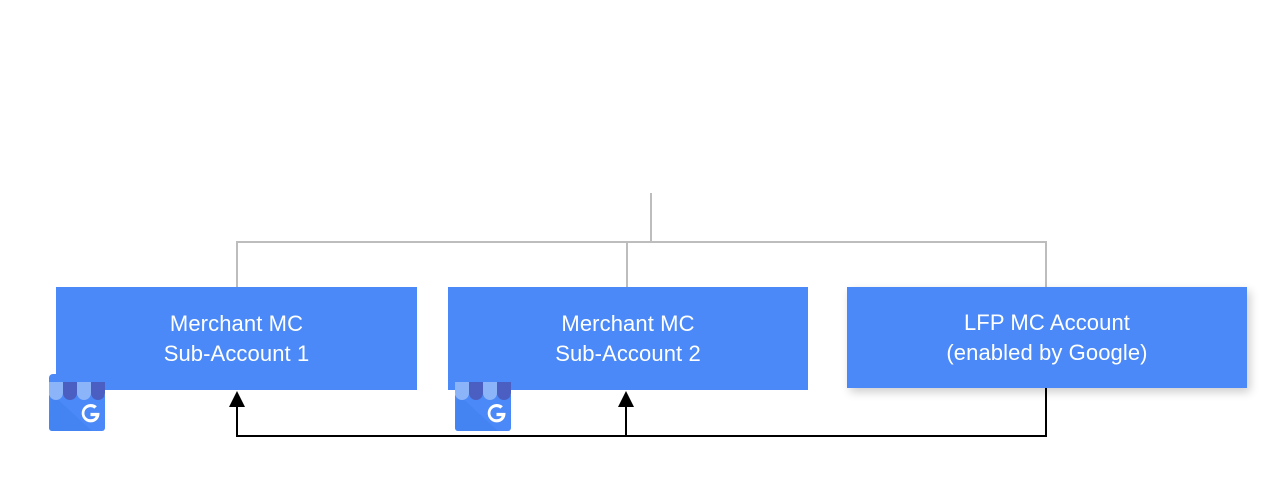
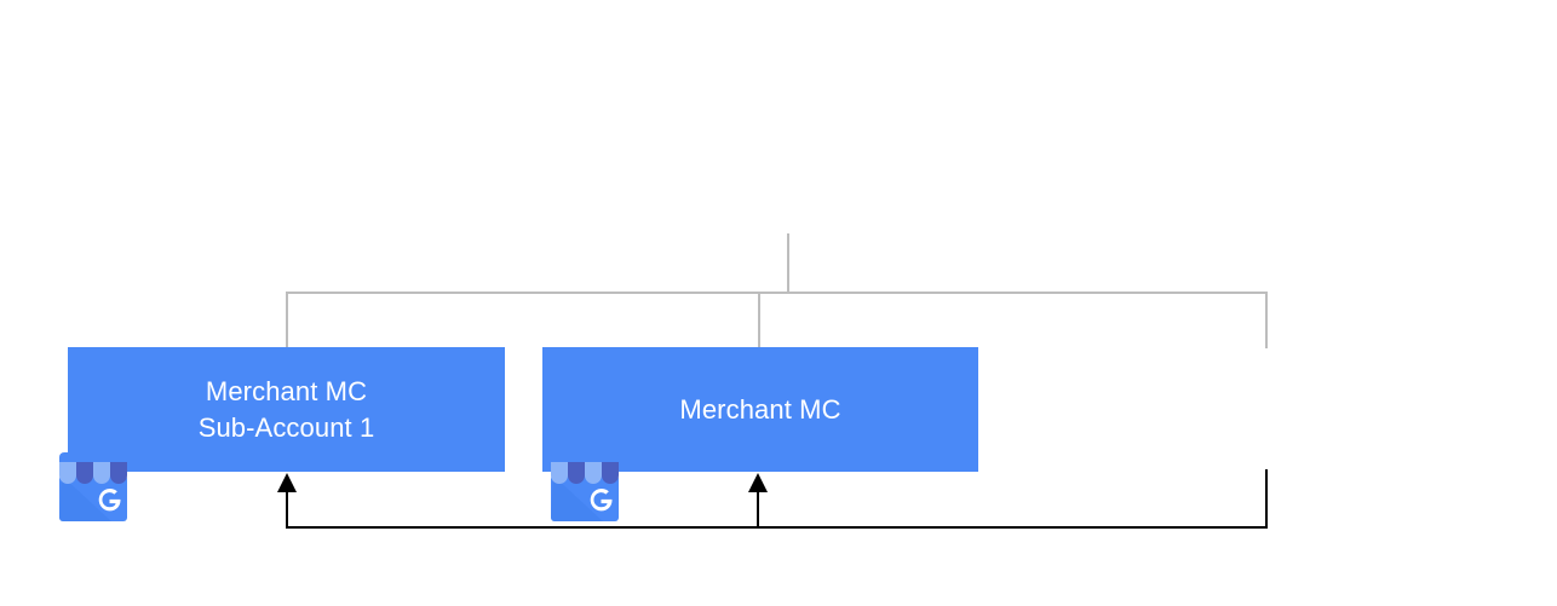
  Merchant MC
  Sub-Account 1
  Merchant MC
- Sub-Account 2
- LFP MC Account
- (enabled by Google)
